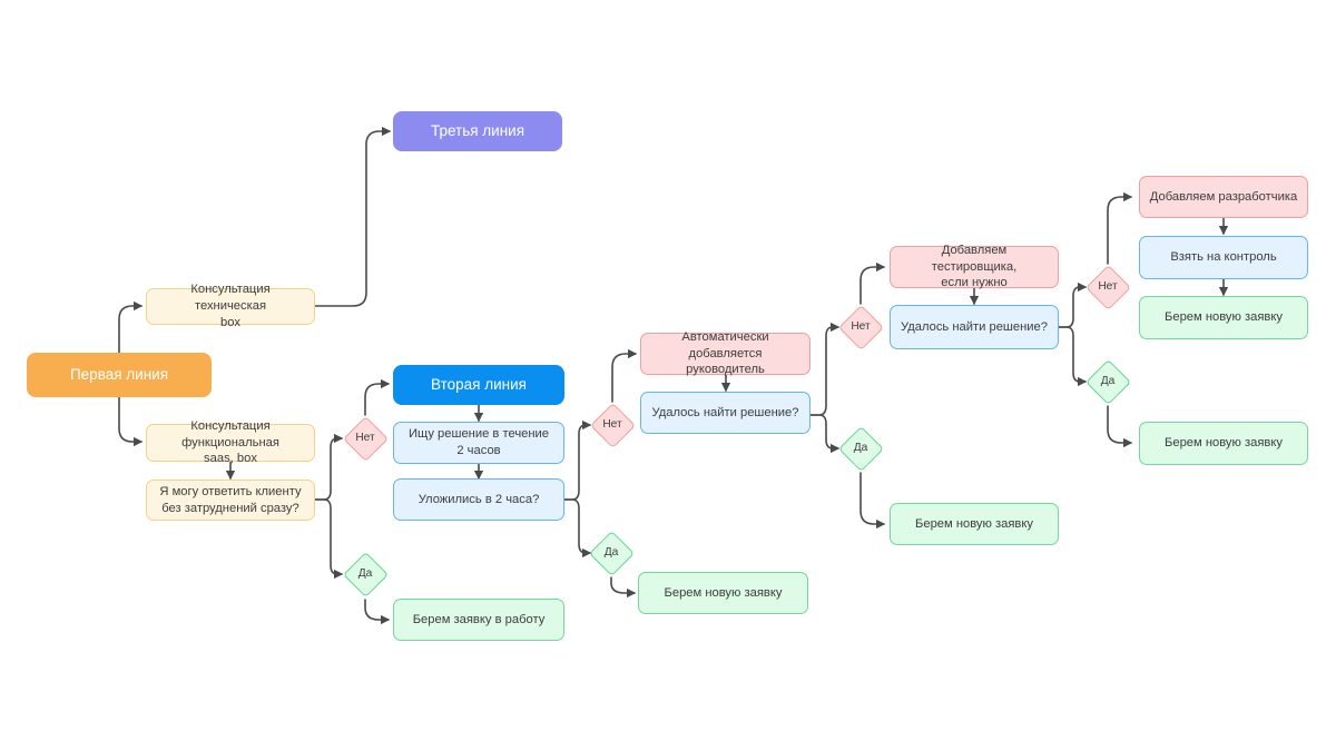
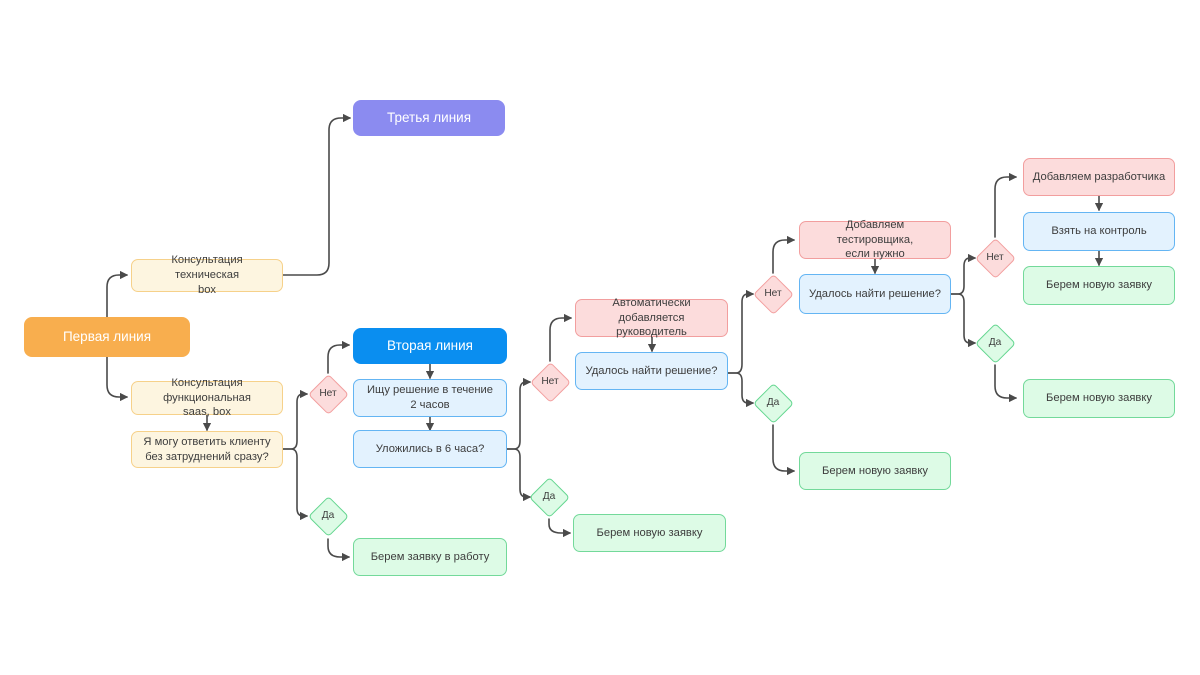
  Первая линия
  Консультация техническая
  box
  Третья линия
  Консультация функциональная
  saas, box
  Я могу ответить клиенту
  без затруднений сразу?
  Нет
  Да
  Вторая линия
  Ищу решение в течение
  2 часов
- Уложились в 2 часа?
+ Уложились в 6 часа?
  Берем заявку в работу
  Нет
  Да
  Автоматически добавляется
  руководитель
  Удалось найти решение?
  Берем новую заявку
  Нет
  Да
  Добавляем тестировщика,
  если нужно
  Удалось найти решение?
  Берем новую заявку
  Нет
  Да
  Добавляем разработчика
  Взять на контроль
  Берем новую заявку
  Берем новую заявку
